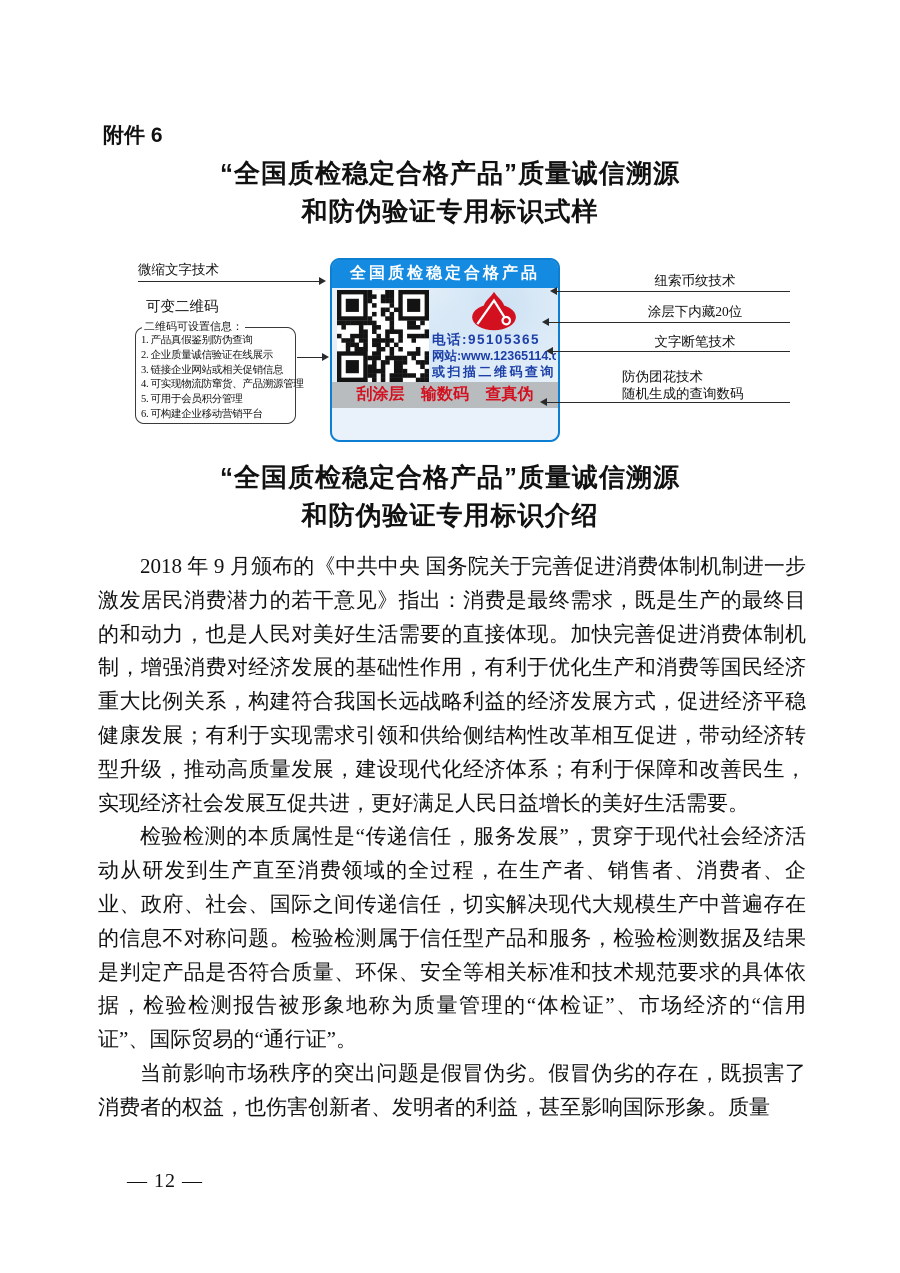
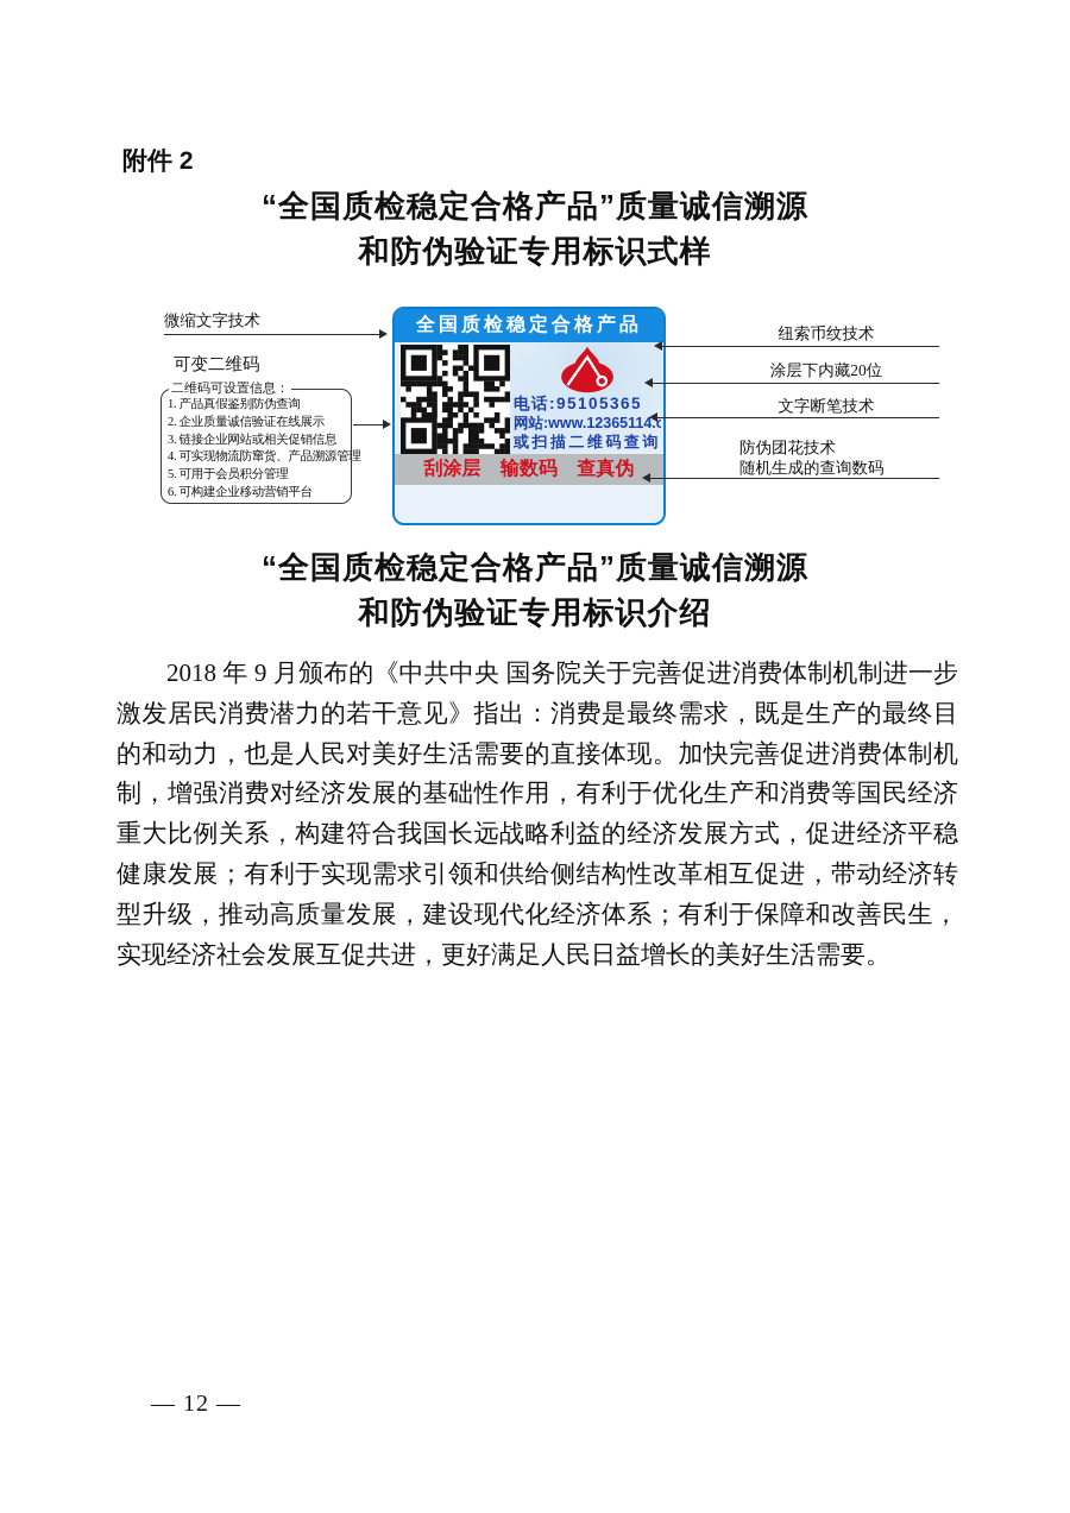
- 附件 6
+ 附件 2
  “全国质检稳定合格产品”质量诚信溯源
  和防伪验证专用标识式样
  微缩文字技术
  可变二维码
  二维码可设置信息：
  1. 产品真假鉴别防伪查询
  2. 企业质量诚信验证在线展示
  3. 链接企业网站或相关促销信息
  4. 可实现物流防窜货、产品溯源管理
  5. 可用于会员积分管理
  6. 可构建企业移动营销平台
  全国质检稳定合格产品
  电话:95105365
  网站:www.12365114.c
  或扫描二维码查询
  刮涂层 输数码 查真伪
  纽索币纹技术
  涂层下内藏20位
  文字断笔技术
  防伪团花技术
  随机生成的查询数码
  “全国质检稳定合格产品”质量诚信溯源
  和防伪验证专用标识介绍
  2018 年 9 月颁布的《中共中央 国务院关于完善促进消费体制机制进一步激发居民消费潜力的若干意见》指出：消费是最终需求，既是生产的最终目的和动力，也是人民对美好生活需要的直接体现。加快完善促进消费体制机制，增强消费对经济发展的基础性作用，有利于优化生产和消费等国民经济重大比例关系，构建符合我国长远战略利益的经济发展方式，促进经济平稳健康发展；有利于实现需求引领和供给侧结构性改革相互促进，带动经济转型升级，推动高质量发展，建设现代化经济体系；有利于保障和改善民生，实现经济社会发展互促共进，更好满足人民日益增长的美好生活需要。
- 检验检测的本质属性是“传递信任，服务发展”，贯穿于现代社会经济活动从研发到生产直至消费领域的全过程，在生产者、销售者、消费者、企业、政府、社会、国际之间传递信任，切实解决现代大规模生产中普遍存在的信息不对称问题。检验检测属于信任型产品和服务，检验检测数据及结果是判定产品是否符合质量、环保、安全等相关标准和技术规范要求的具体依据，检验检测报告被形象地称为质量管理的“体检证”、市场经济的“信用证”、国际贸易的“通行证”。
- 当前影响市场秩序的突出问题是假冒伪劣。假冒伪劣的存在，既损害了消费者的权益，也伤害创新者、发明者的利益，甚至影响国际形象。质量
  — 12 —
